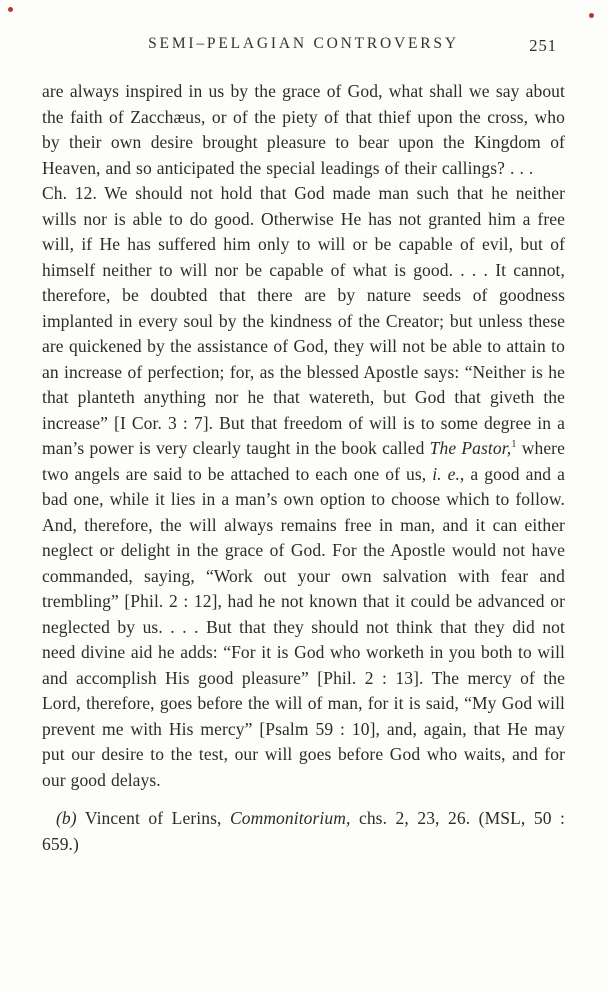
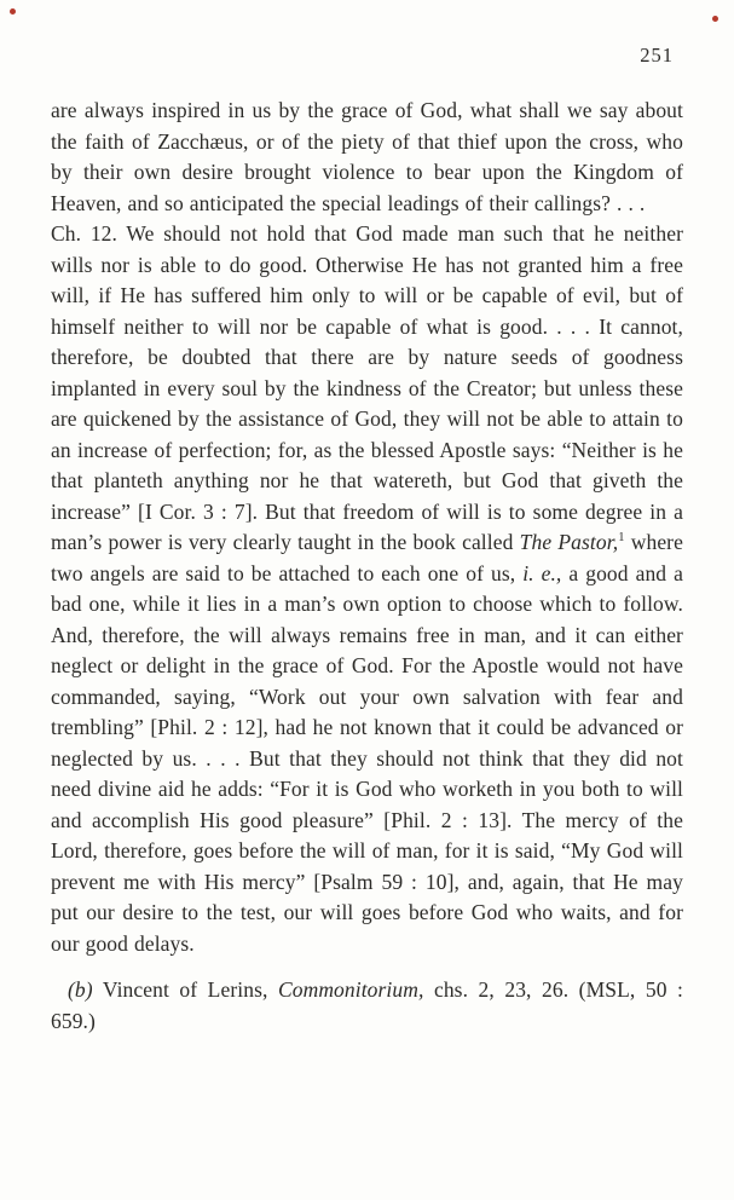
- SEMI–PELAGIAN CONTROVERSY
  251
- are always inspired in us by the grace of God, what shall we say about the faith of Zacchæus, or of the piety of that thief upon the cross, who by their own desire brought pleasure to bear upon the Kingdom of Heaven, and so anticipated the special leadings of their callings? . . .
+ are always inspired in us by the grace of God, what shall we say about the faith of Zacchæus, or of the piety of that thief upon the cross, who by their own desire brought violence to bear upon the Kingdom of Heaven, and so anticipated the special leadings of their callings? . . .
  Ch. 12. We should not hold that God made man such that he neither wills nor is able to do good. Otherwise He has not granted him a free will, if He has suffered him only to will or be capable of evil, but of himself neither to will nor be capable of what is good. . . . It cannot, therefore, be doubted that there are by nature seeds of goodness implanted in every soul by the kindness of the Creator; but unless these are quickened by the assistance of God, they will not be able to attain to an increase of perfection; for, as the blessed Apostle says: “Neither is he that planteth anything nor he that watereth, but God that giveth the increase” [I Cor. 3 : 7]. But that freedom of will is to some degree in a man’s power is very clearly taught in the book called The Pastor,1 where two angels are said to be attached to each one of us, i. e., a good and a bad one, while it lies in a man’s own option to choose which to follow. And, therefore, the will always remains free in man, and it can either neglect or delight in the grace of God. For the Apostle would not have commanded, saying, “Work out your own salvation with fear and trembling” [Phil. 2 : 12], had he not known that it could be advanced or neglected by us. . . . But that they should not think that they did not need divine aid he adds: “For it is God who worketh in you both to will and accomplish His good pleasure” [Phil. 2 : 13]. The mercy of the Lord, therefore, goes before the will of man, for it is said, “My God will prevent me with His mercy” [Psalm 59 : 10], and, again, that He may put our desire to the test, our will goes before God who waits, and for our good delays.
  (b) Vincent of Lerins, Commonitorium, chs. 2, 23, 26. (MSL, 50 : 659.)
